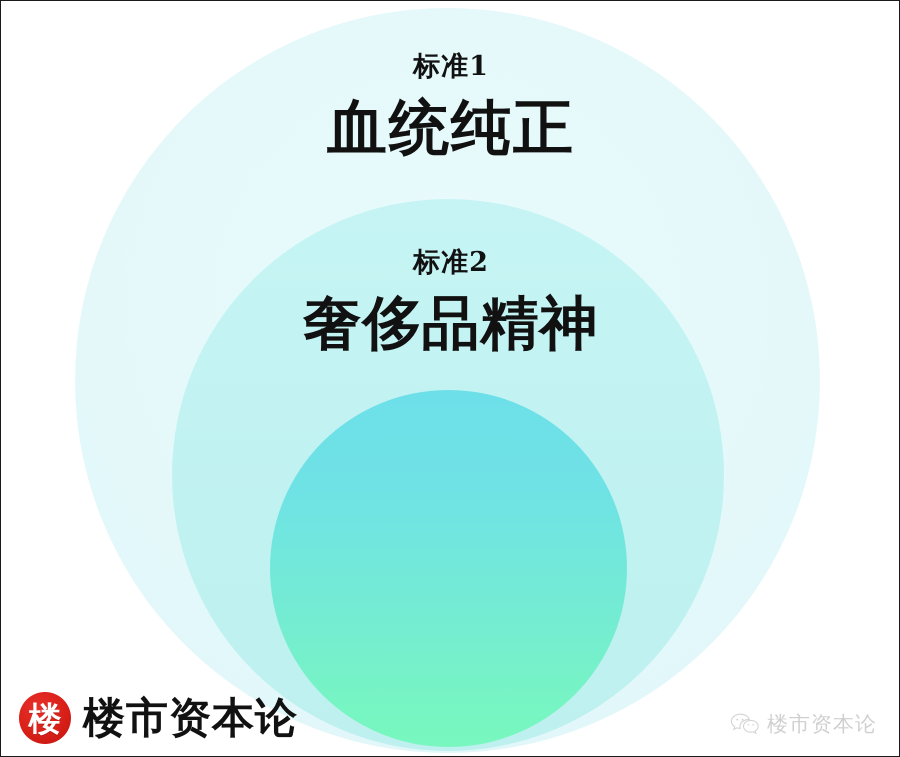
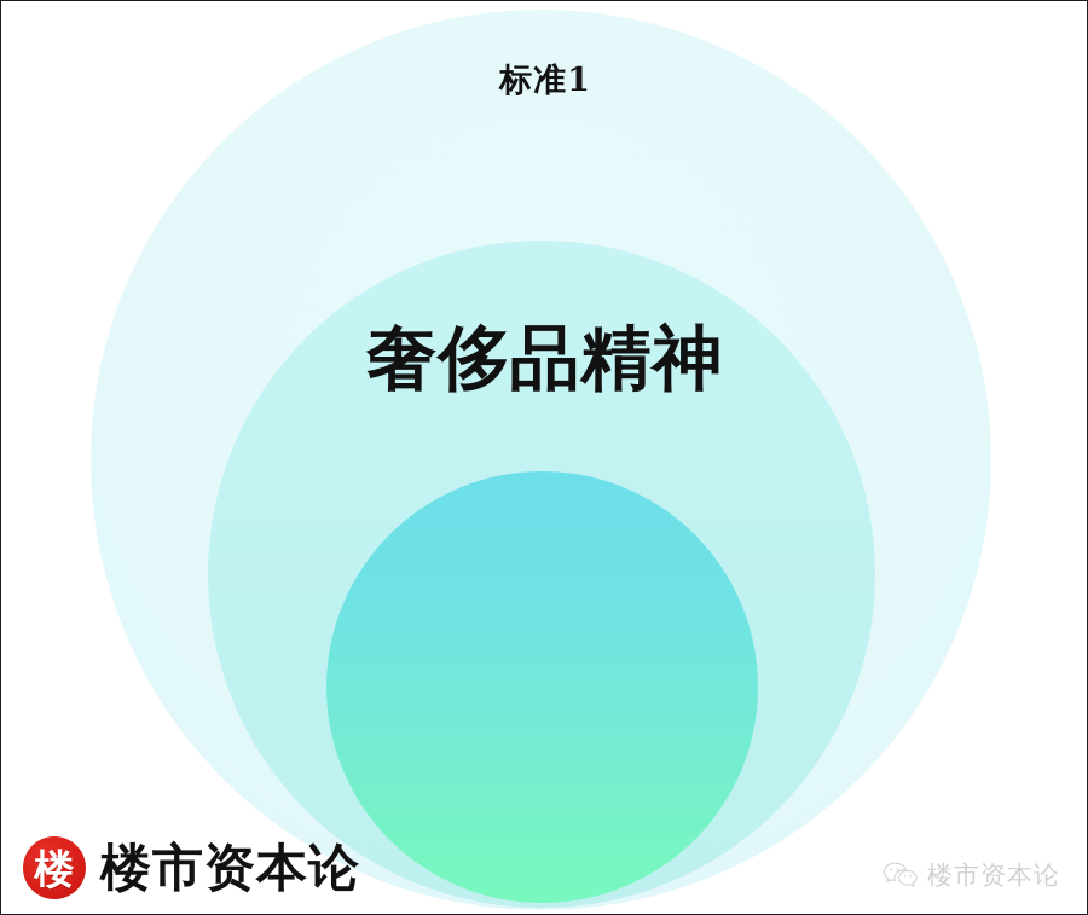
  标准1
- 血统纯正
- 标准2
  奢侈品精神
  楼
  楼市资本论
  楼市资本论
